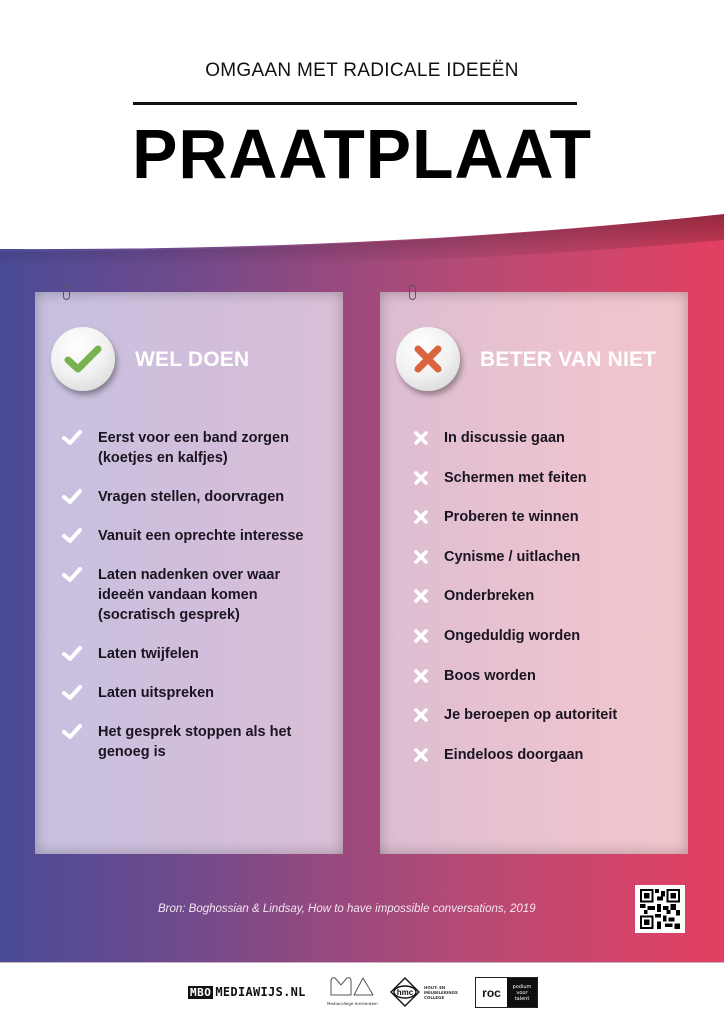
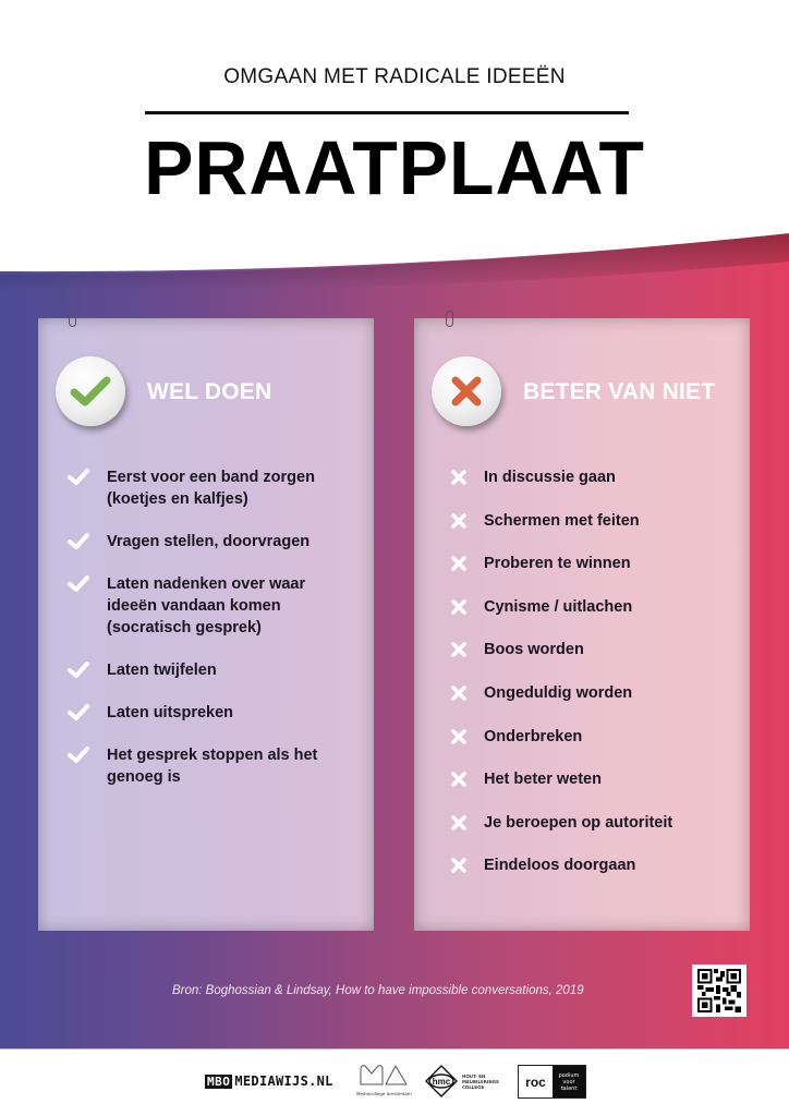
  OMGAAN MET RADICALE IDEEËN
  PRAATPLAAT
  WEL DOEN
  Eerst voor een band zorgen
  (koetjes en kalfjes)
  Vragen stellen, doorvragen
- Vanuit een oprechte interesse
  Laten nadenken over waar
  ideeën vandaan komen
  (socratisch gesprek)
  Laten twijfelen
  Laten uitspreken
  Het gesprek stoppen als het
  genoeg is
  BETER VAN NIET
  In discussie gaan
  Schermen met feiten
  Proberen te winnen
  Cynisme / uitlachen
- Onderbreken
+ Boos worden
  Ongeduldig worden
- Boos worden
+ Onderbreken
+ Het beter weten
  Je beroepen op autoriteit
  Eindeloos doorgaan
  Bron: Boghossian & Lindsay, How to have impossible conversations, 2019
  MBO
  MEDIAWIJS.NL
  hmc
  roc
